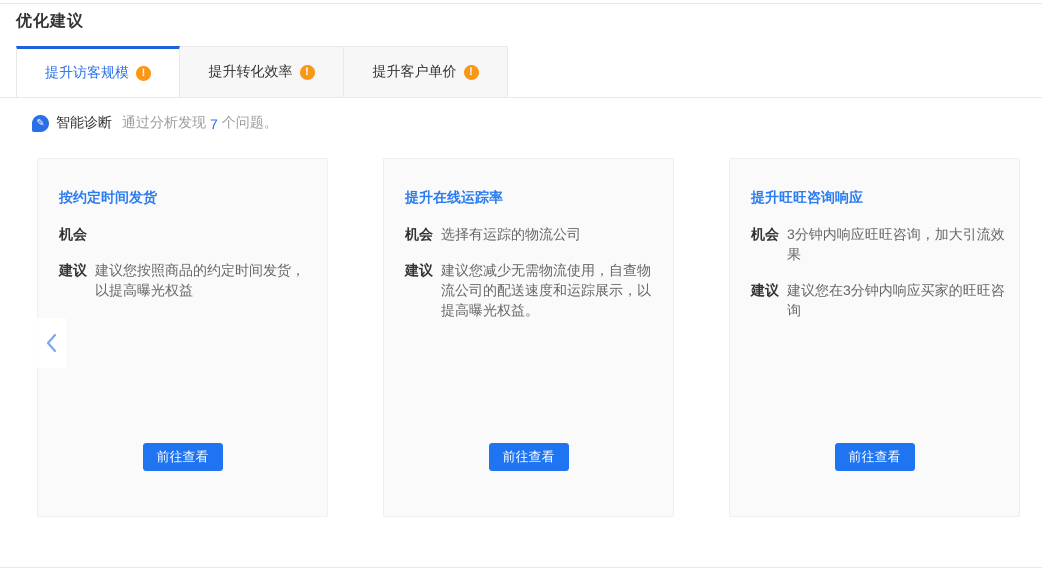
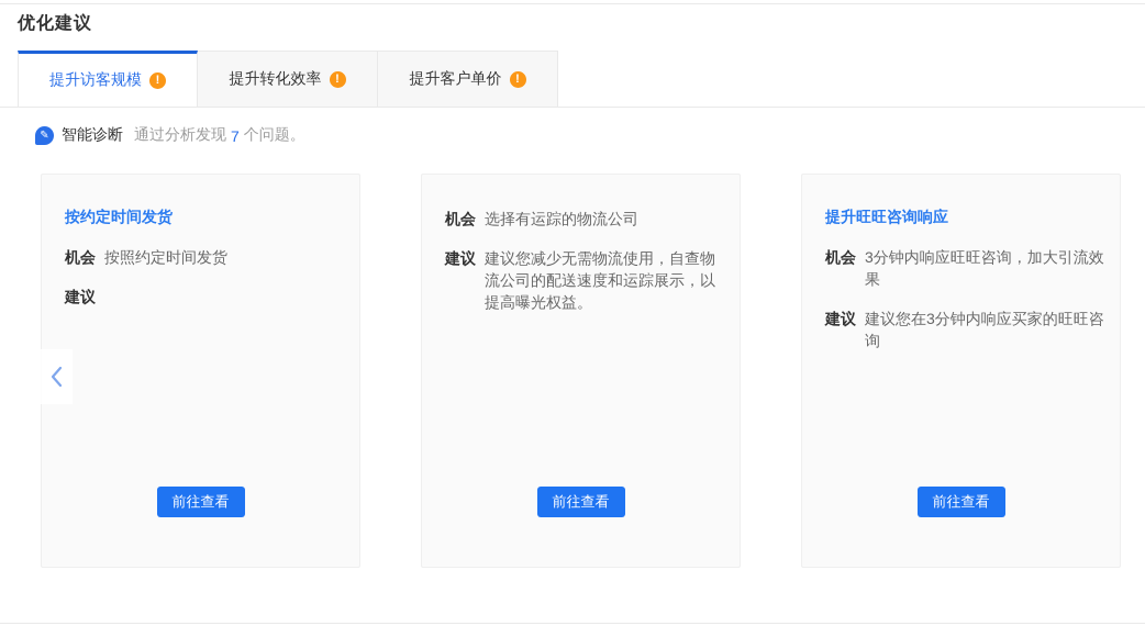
  优化建议
  提升访客规模
  !
  提升转化效率
  !
  提升客户单价
  !
  ✎
  智能诊断
  通过分析发现
  7
  个问题。
  按约定时间发货
  机会
+ 按照约定时间发货
  建议
- 建议您按照商品的约定时间发货，以提高曝光权益
  前往查看
- 提升在线运踪率
  机会
  选择有运踪的物流公司
  建议
  建议您减少无需物流使用，自查物流公司的配送速度和运踪展示，以提高曝光权益。
  前往查看
  提升旺旺咨询响应
  机会
  3分钟内响应旺旺咨询，加大引流效果
  建议
  建议您在3分钟内响应买家的旺旺咨询
  前往查看
